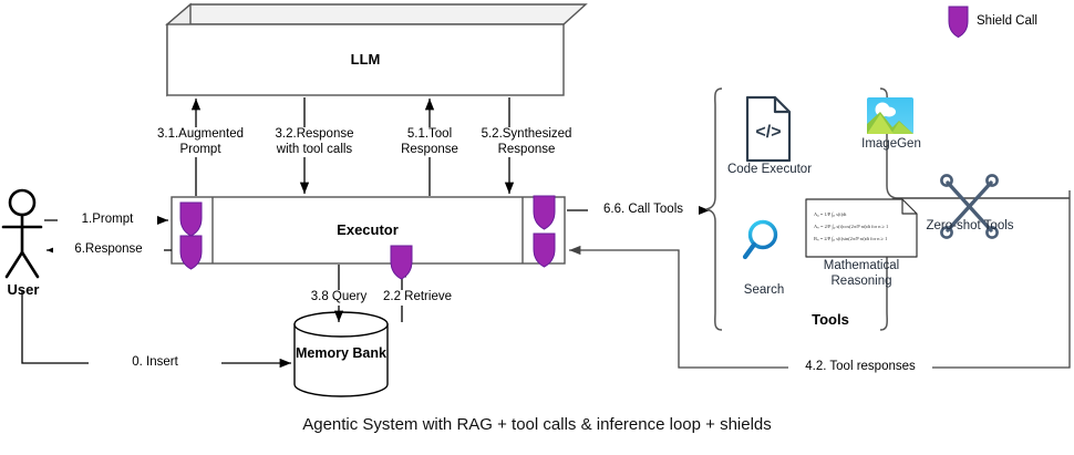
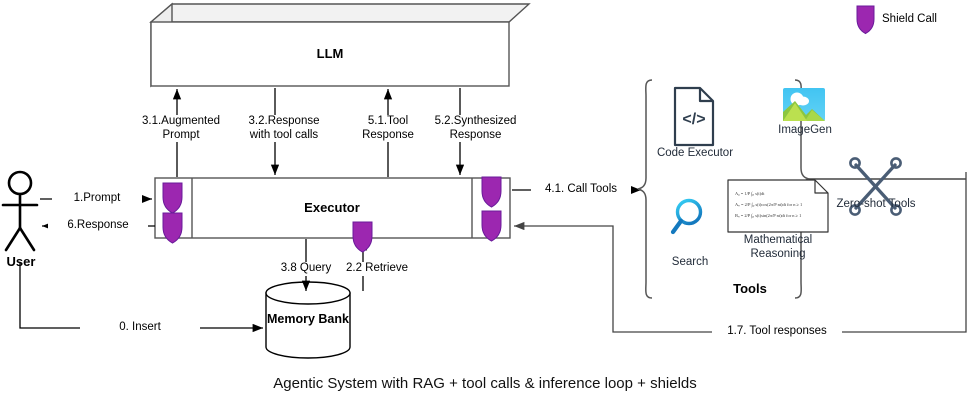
  </>
  LLM
  Executor
  Memory Bank
  User
  Tools
  Code Executor
  ImageGen
  Search
  Mathematical Reasoning
  Zero-shot Tools
  1.Prompt
  6.Response
  3.1.Augmented
  Prompt
  3.2.Response
  with tool calls
  5.1.Tool
  Response
  5.2.Synthesized
  Response
  3.8 Query
  2.2 Retrieve
  0. Insert
- 6.6. Call Tools
+ 4.1. Call Tools
- 4.2. Tool responses
+ 1.7. Tool responses
  Shield Call
  Agentic System with RAG + tool calls & inference loop + shields
